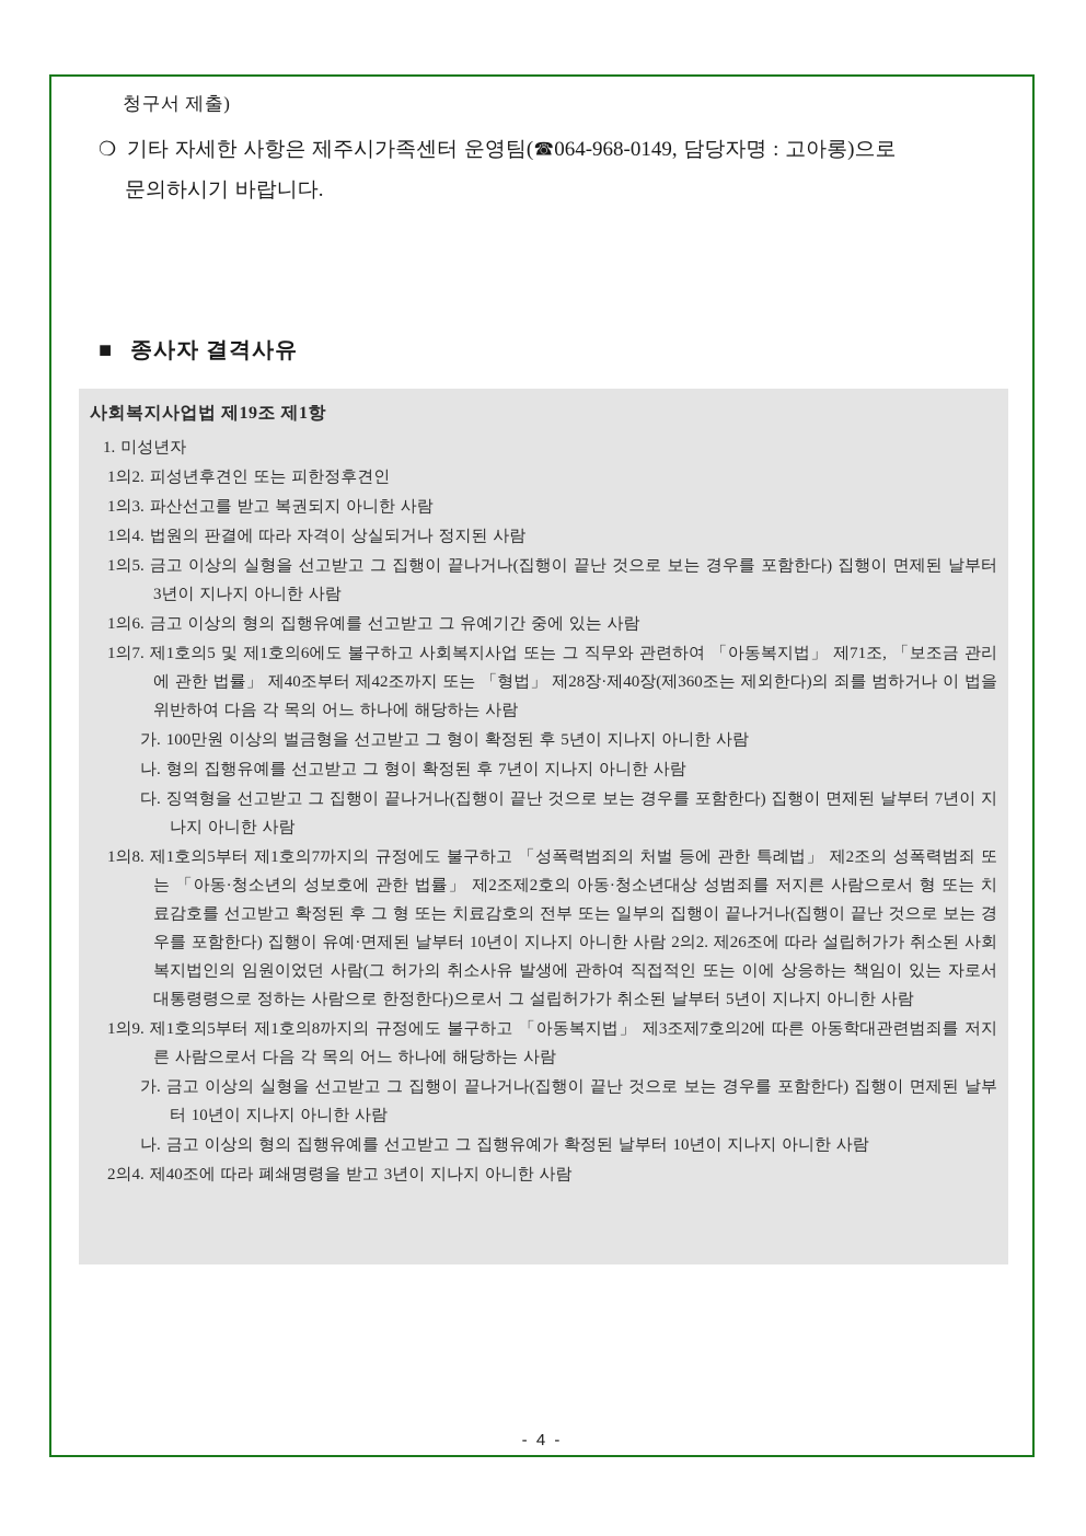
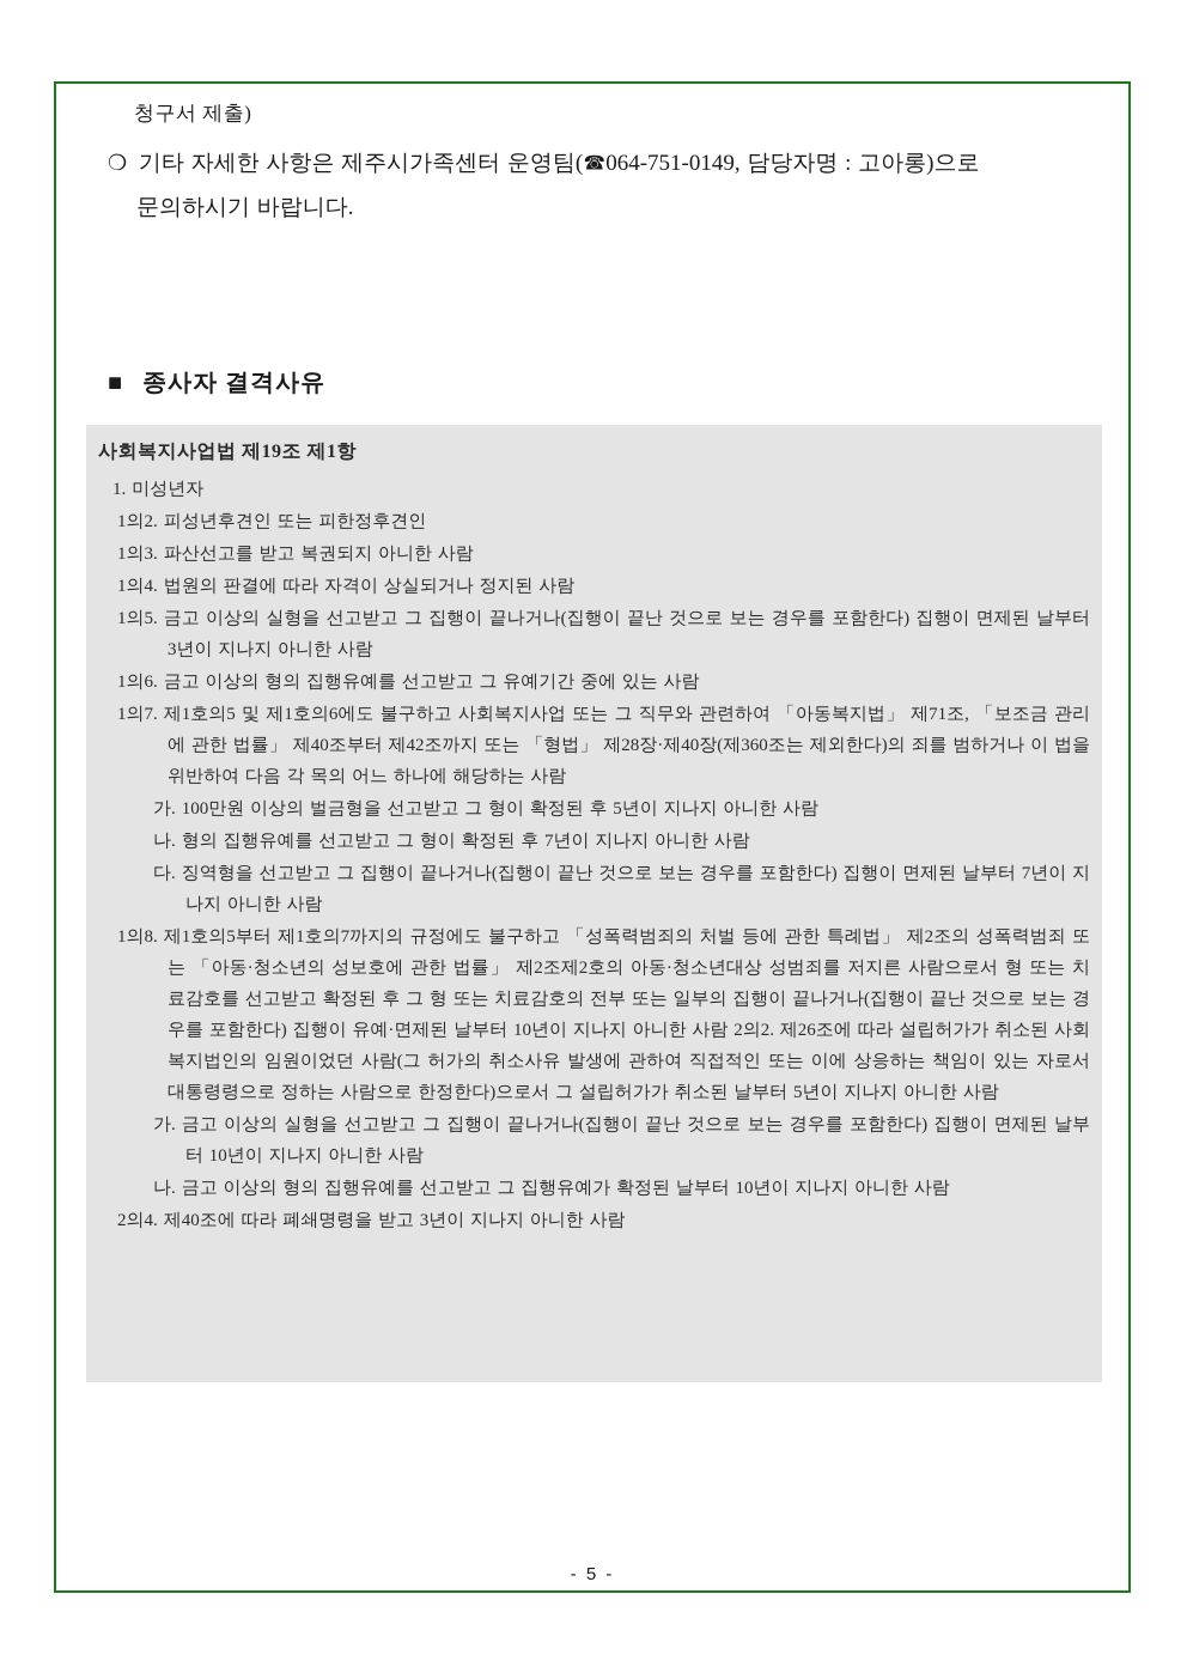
  청구서 제출)
- ❍ 기타 자세한 사항은 제주시가족센터 운영팀(☎064-968-0149, 담당자명 : 고아롱)으로
+ ❍ 기타 자세한 사항은 제주시가족센터 운영팀(☎064-751-0149, 담당자명 : 고아롱)으로
  문의하시기 바랍니다.
  ■ 종사자 결격사유
  사회복지사업법 제19조 제1항
  1. 미성년자
  1의2. 피성년후견인 또는 피한정후견인
  1의3. 파산선고를 받고 복권되지 아니한 사람
  1의4. 법원의 판결에 따라 자격이 상실되거나 정지된 사람
  1의5. 금고 이상의 실형을 선고받고 그 집행이 끝나거나(집행이 끝난 것으로 보는 경우를 포함한다) 집행이 면제된 날부터 3년이 지나지 아니한 사람
  1의6. 금고 이상의 형의 집행유예를 선고받고 그 유예기간 중에 있는 사람
  1의7. 제1호의5 및 제1호의6에도 불구하고 사회복지사업 또는 그 직무와 관련하여 「아동복지법」 제71조, 「보조금 관리에 관한 법률」 제40조부터 제42조까지 또는 「형법」 제28장·제40장(제360조는 제외한다)의 죄를 범하거나 이 법을 위반하여 다음 각 목의 어느 하나에 해당하는 사람
  가. 100만원 이상의 벌금형을 선고받고 그 형이 확정된 후 5년이 지나지 아니한 사람
  나. 형의 집행유예를 선고받고 그 형이 확정된 후 7년이 지나지 아니한 사람
  다. 징역형을 선고받고 그 집행이 끝나거나(집행이 끝난 것으로 보는 경우를 포함한다) 집행이 면제된 날부터 7년이 지나지 아니한 사람
  1의8. 제1호의5부터 제1호의7까지의 규정에도 불구하고 「성폭력범죄의 처벌 등에 관한 특례법」 제2조의 성폭력범죄 또는 「아동·청소년의 성보호에 관한 법률」 제2조제2호의 아동·청소년대상 성범죄를 저지른 사람으로서 형 또는 치료감호를 선고받고 확정된 후 그 형 또는 치료감호의 전부 또는 일부의 집행이 끝나거나(집행이 끝난 것으로 보는 경우를 포함한다) 집행이 유예·면제된 날부터 10년이 지나지 아니한 사람 2의2. 제26조에 따라 설립허가가 취소된 사회복지법인의 임원이었던 사람(그 허가의 취소사유 발생에 관하여 직접적인 또는 이에 상응하는 책임이 있는 자로서 대통령령으로 정하는 사람으로 한정한다)으로서 그 설립허가가 취소된 날부터 5년이 지나지 아니한 사람
- 1의9. 제1호의5부터 제1호의8까지의 규정에도 불구하고 「아동복지법」 제3조제7호의2에 따른 아동학대관련범죄를 저지른 사람으로서 다음 각 목의 어느 하나에 해당하는 사람
  가. 금고 이상의 실형을 선고받고 그 집행이 끝나거나(집행이 끝난 것으로 보는 경우를 포함한다) 집행이 면제된 날부터 10년이 지나지 아니한 사람
  나. 금고 이상의 형의 집행유예를 선고받고 그 집행유예가 확정된 날부터 10년이 지나지 아니한 사람
  2의4. 제40조에 따라 폐쇄명령을 받고 3년이 지나지 아니한 사람
- - 4 -
+ - 5 -
